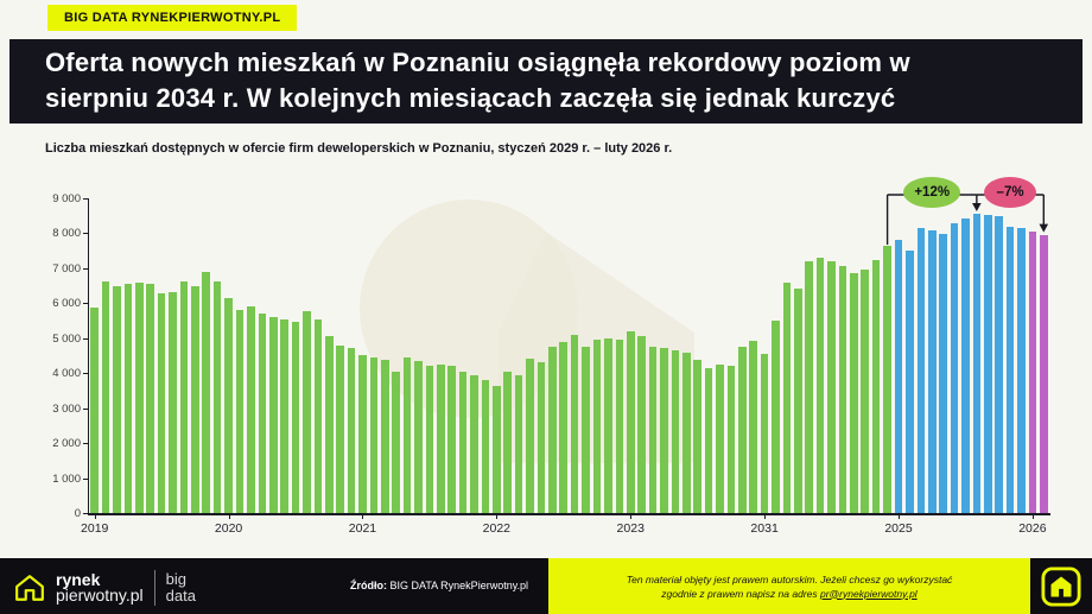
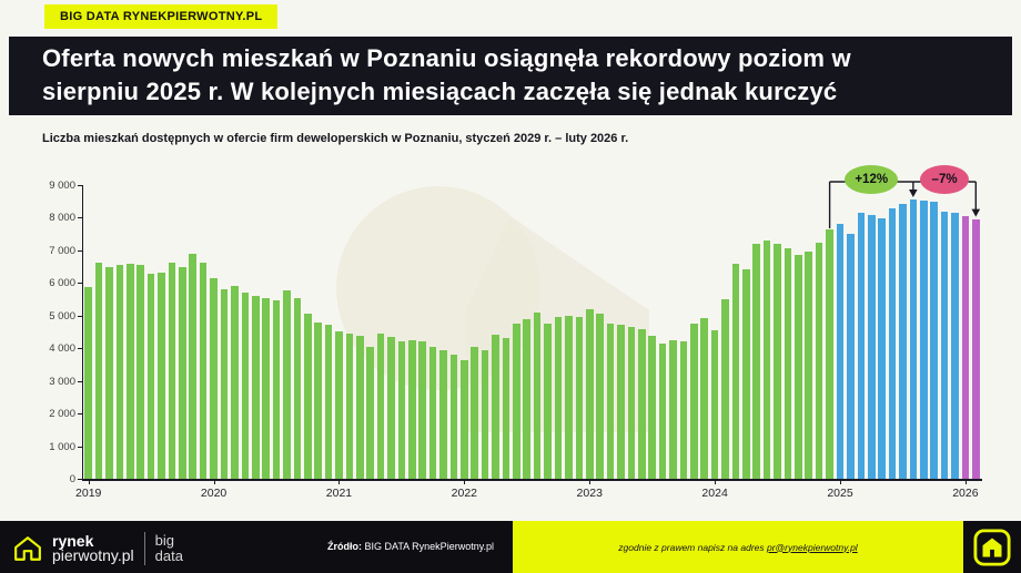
  BIG DATA RYNEKPIERWOTNY.PL
  Oferta nowych mieszkań w Poznaniu osiągnęła rekordowy poziom w
- sierpniu 2034 r. W kolejnych miesiącach zaczęła się jednak kurczyć
+ sierpniu 2025 r. W kolejnych miesiącach zaczęła się jednak kurczyć
  Liczba mieszkań dostępnych w ofercie firm deweloperskich w Poznaniu, styczeń 2029 r. – luty 2026 r.
  9 000
  8 000
  7 000
  6 000
  5 000
  4 000
  3 000
  2 000
  1 000
  0
  2019
  2020
  2021
  2022
  2023
- 2031
+ 2024
  2025
  2026
  +12%
  –7%
  rynek
  pierwotny.pl
  big
  data
  Źródło: BIG DATA RynekPierwotny.pl
- Ten materiał objęty jest prawem autorskim. Jeżeli chcesz go wykorzystać
  zgodnie z prawem napisz na adres pr@rynekpierwotny.pl
